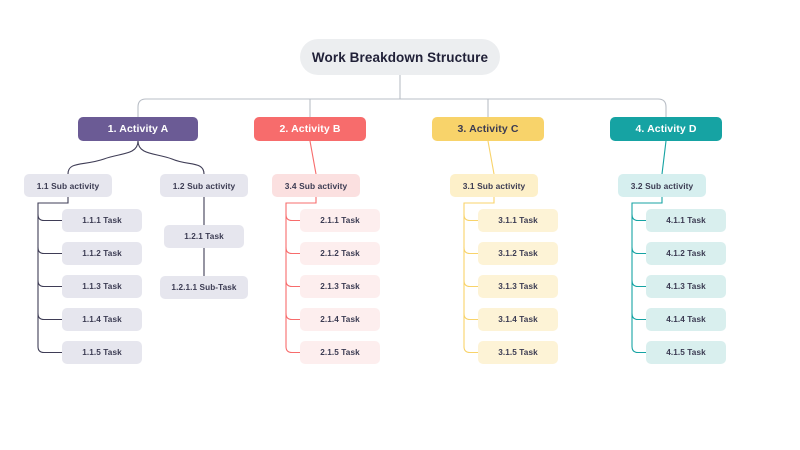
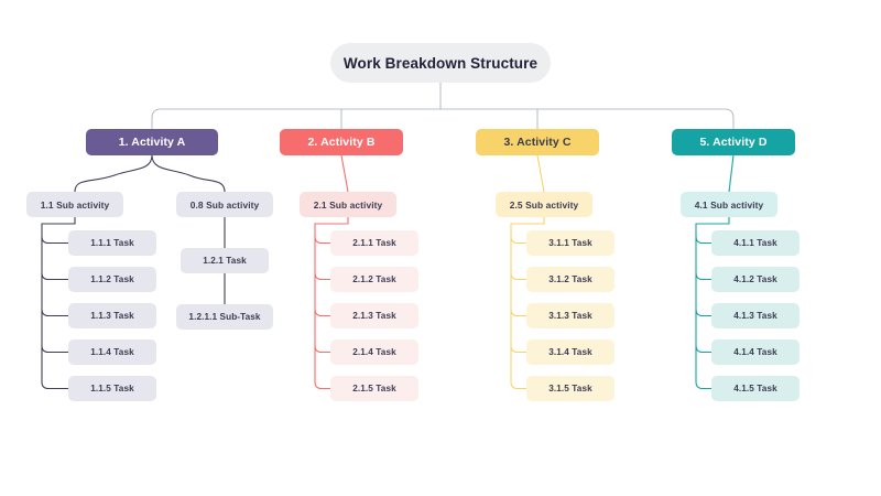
  1. Activity A
  1.1 Sub activity
  1.1.1 Task
  1.1.2 Task
  1.1.3 Task
  1.1.4 Task
  1.1.5 Task
- 1.2 Sub activity
+ 0.8 Sub activity
  1.2.1 Task
  1.2.1.1 Sub-Task
  2. Activity B
- 3.4 Sub activity
+ 2.1 Sub activity
  2.1.1 Task
  2.1.2 Task
  2.1.3 Task
  2.1.4 Task
  2.1.5 Task
  3. Activity C
- 3.1 Sub activity
+ 2.5 Sub activity
  3.1.1 Task
  3.1.2 Task
  3.1.3 Task
  3.1.4 Task
  3.1.5 Task
- 4. Activity D
+ 5. Activity D
- 3.2 Sub activity
+ 4.1 Sub activity
  4.1.1 Task
  4.1.2 Task
  4.1.3 Task
  4.1.4 Task
  4.1.5 Task
  Work Breakdown Structure
